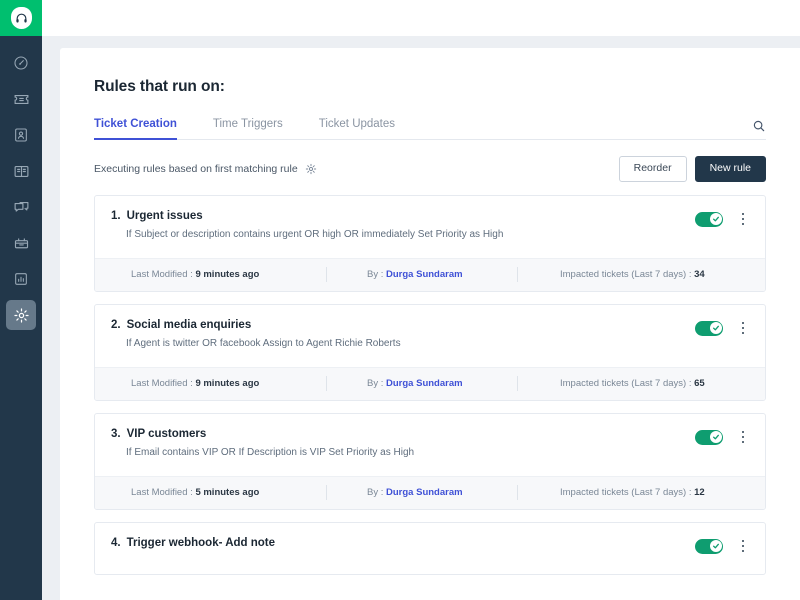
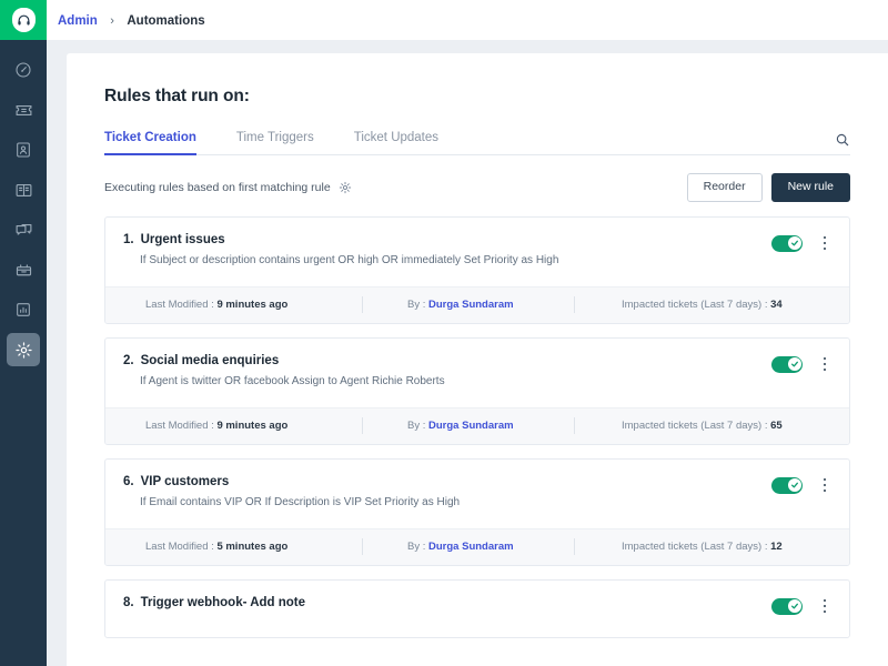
+ Admin › Automations
  Rules that run on:
  Ticket Creation
  Time Triggers
  Ticket Updates
  Executing rules based on first matching rule
  Reorder
  New rule
  1. Urgent issues
  If Subject or description contains urgent OR high OR immediately Set Priority as High
  Last Modified :
  9 minutes ago
  By :
  Durga Sundaram
  Impacted tickets (Last 7 days) :
  34
  2. Social media enquiries
  If Agent is twitter OR facebook Assign to Agent Richie Roberts
  Last Modified :
  9 minutes ago
  By :
  Durga Sundaram
  Impacted tickets (Last 7 days) :
  65
- 3. VIP customers
+ 6. VIP customers
  If Email contains VIP OR If Description is VIP Set Priority as High
  Last Modified :
  5 minutes ago
  By :
  Durga Sundaram
  Impacted tickets (Last 7 days) :
  12
- 4. Trigger webhook- Add note
+ 8. Trigger webhook- Add note
